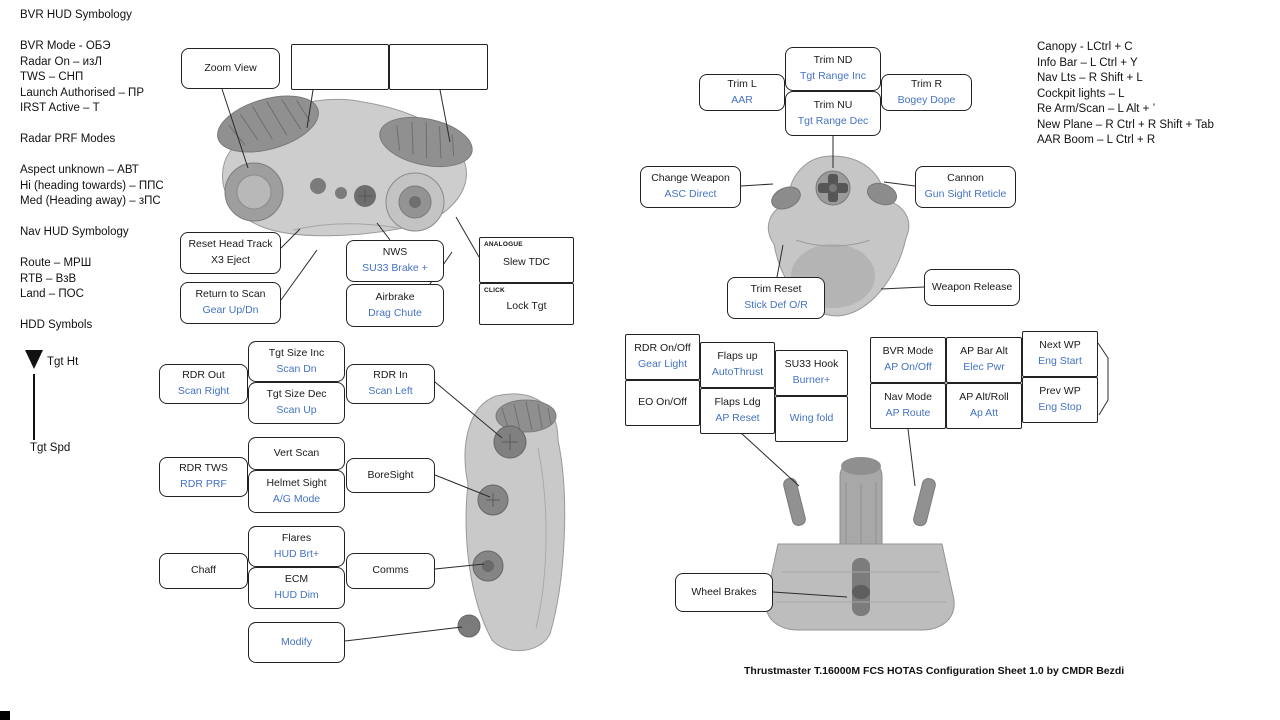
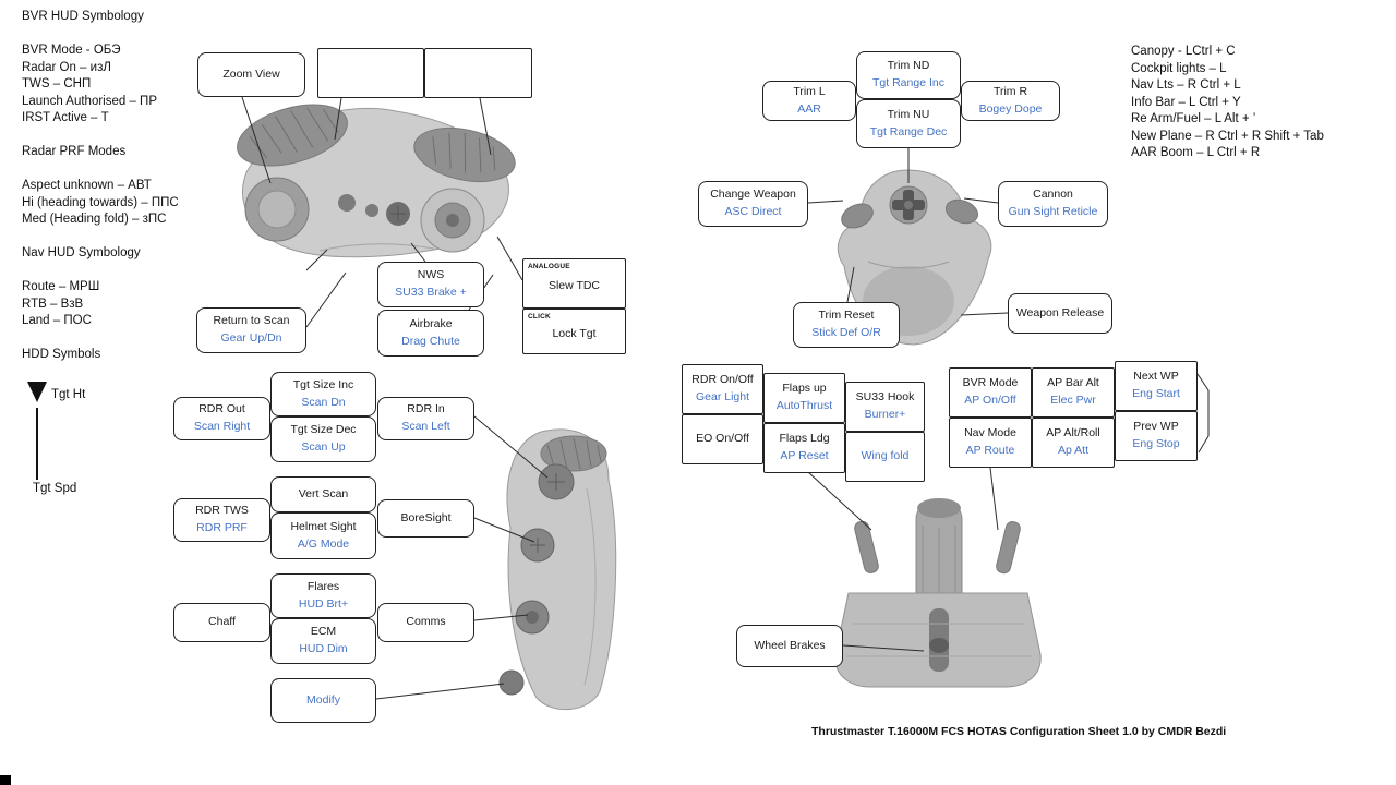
  BVR HUD Symbology
  BVR Mode - ОБЭ
  Radar On – изЛ
  TWS – СНП
  Launch Authorised – ПР
  IRST Active – Т
  Radar PRF Modes
  Aspect unknown – АВТ
  Hi (heading towards) – ППС
- Med (Heading away) – зПС
+ Med (Heading fold) – зПС
  Nav HUD Symbology
  Route – МРШ
  RTB – ВзВ
  Land – ПОС
  HDD Symbols
  Tgt Ht
  Tgt Spd
  Canopy - LCtrl + C
- Info Bar – L Ctrl + Y
+ Cockpit lights – L
- Nav Lts – R Shift + L
+ Nav Lts – R Ctrl + L
- Cockpit lights – L
+ Info Bar – L Ctrl + Y
- Re Arm/Scan – L Alt + ’
+ Re Arm/Fuel – L Alt + ’
  New Plane – R Ctrl + R Shift + Tab
  AAR Boom – L Ctrl + R
  Zoom View
- Reset Head Track
- X3 Eject
  Return to Scan
  Gear Up/Dn
  NWS
  SU33 Brake +
  Airbrake
  Drag Chute
  Slew TDC
  Lock Tgt
  Tgt Size Inc
  Scan Dn
  RDR Out
  Scan Right
  Tgt Size Dec
  Scan Up
  RDR In
  Scan Left
  Vert Scan
  RDR TWS
  RDR PRF
  Helmet Sight
  A/G Mode
  BoreSight
  Flares
  HUD Brt+
  Chaff
  ECM
  HUD Dim
  Comms
  Modify
  Trim ND
  Tgt Range Inc
  Trim L
  AAR
  Trim NU
  Tgt Range Dec
  Trim R
  Bogey Dope
  Change Weapon
  ASC Direct
  Cannon
  Gun Sight Reticle
  Trim Reset
  Stick Def O/R
  Weapon Release
  RDR On/Off
  Gear Light
  Flaps up
  AutoThrust
  SU33 Hook
  Burner+
  EO On/Off
  Flaps Ldg
  AP Reset
  Wing fold
  BVR Mode
  AP On/Off
  AP Bar Alt
  Elec Pwr
  Next WP
  Eng Start
  Nav Mode
  AP Route
  AP Alt/Roll
  Ap Att
  Prev WP
  Eng Stop
  Wheel Brakes
  Thrustmaster T.16000M FCS HOTAS Configuration Sheet 1.0 by CMDR Bezdi
